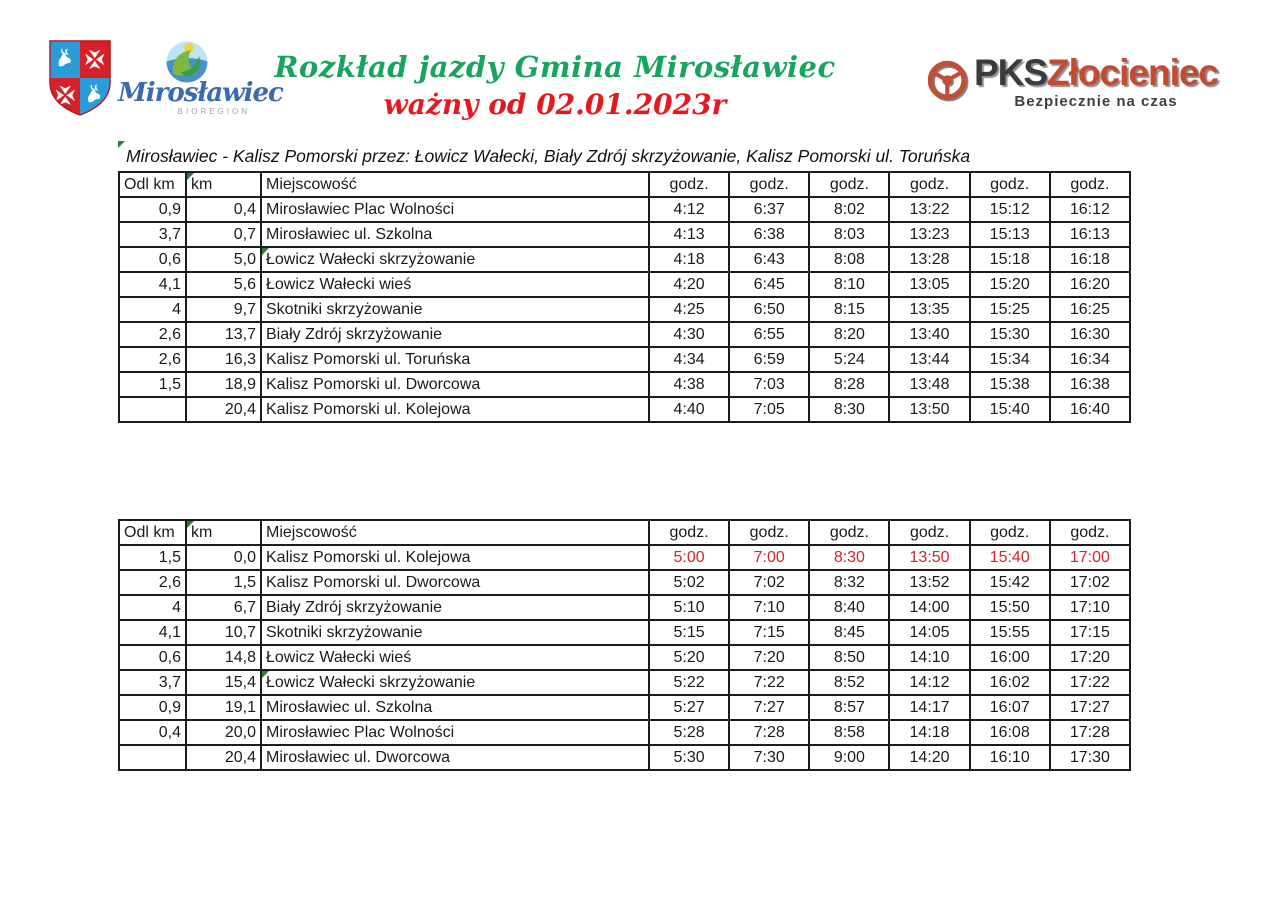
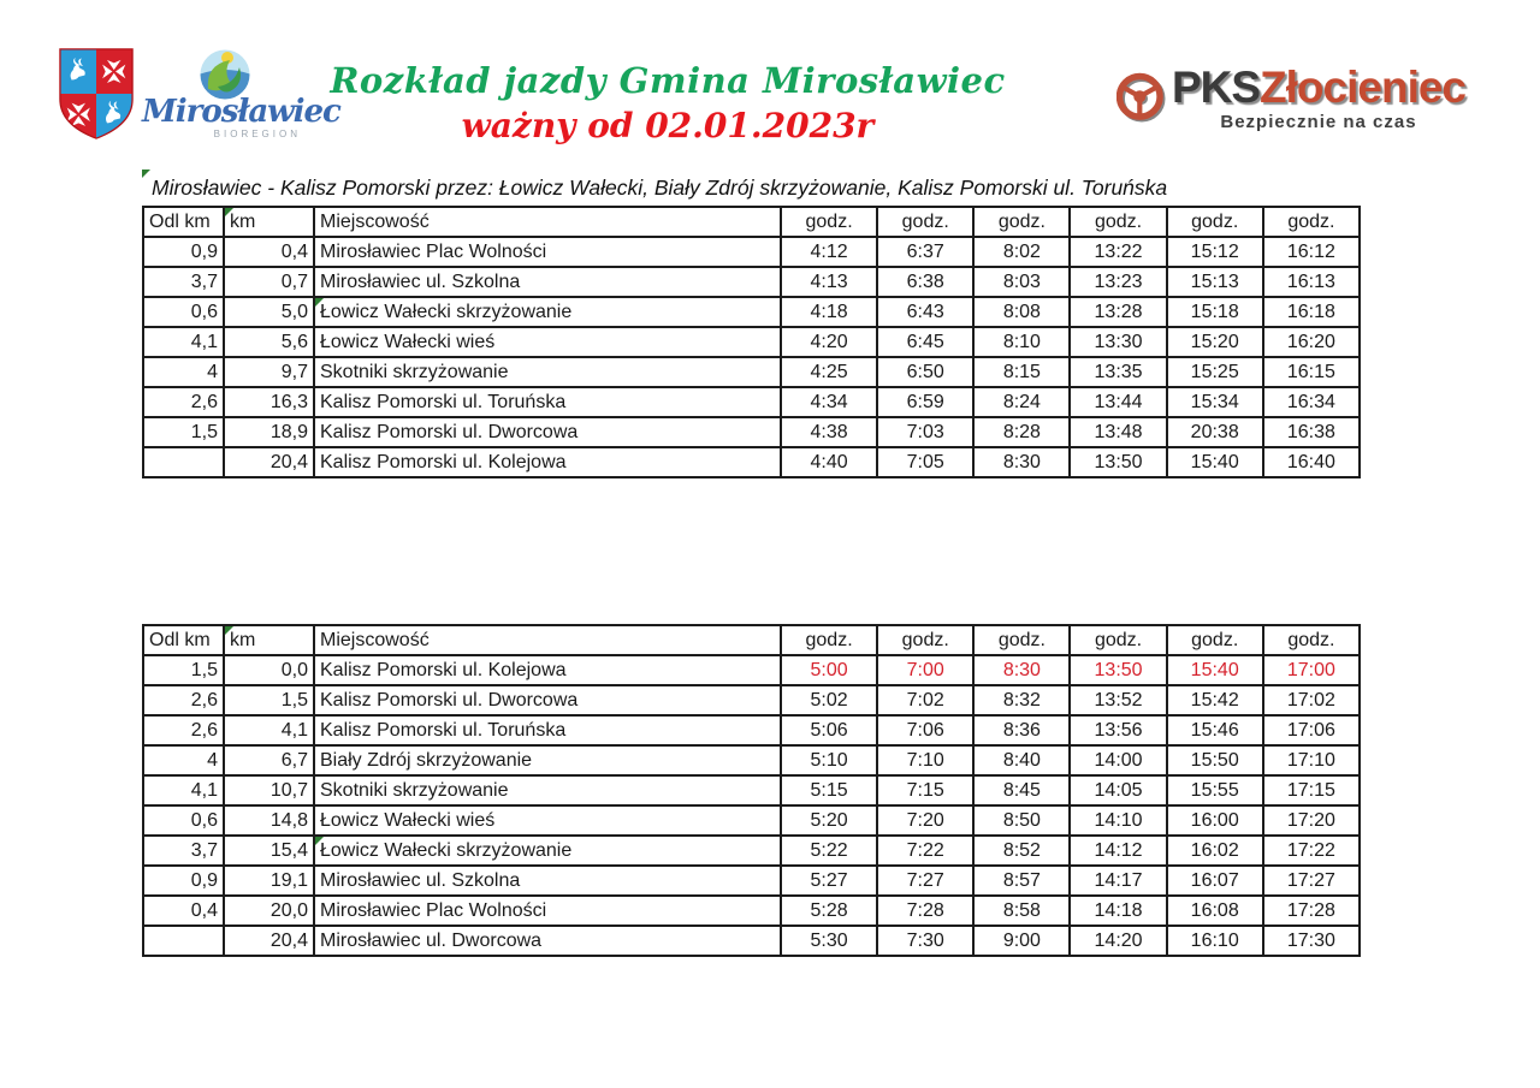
  Mirosławie
  BIOREGION
  Rozkład jazdy Gmina Mirosławiec
  ważny od 02.01.2023r
  PKSZłocieniec
  Bezpiecznie na czas
  Mirosławiec - Kalisz Pomorski przez: Łowicz Wałecki, Biały Zdrój skrzyżowanie, Kalisz Pomorski ul. Toruńska
  Odl km	km	Miejscowość	godz.	godz.	godz.	godz.	godz.	godz.
  0,9	0,4	Mirosławiec Plac Wolności	4:12	6:37	8:02	13:22	15:12	16:12
  3,7	0,7	Mirosławiec ul. Szkolna	4:13	6:38	8:03	13:23	15:13	16:13
  0,6	5,0	Łowicz Wałecki skrzyżowanie	4:18	6:43	8:08	13:28	15:18	16:18
- 4,1	5,6	Łowicz Wałecki wieś	4:20	6:45	8:10	13:05	15:20	16:20
+ 4,1	5,6	Łowicz Wałecki wieś	4:20	6:45	8:10	13:30	15:20	16:20
- 4	9,7	Skotniki skrzyżowanie	4:25	6:50	8:15	13:35	15:25	16:25
+ 4	9,7	Skotniki skrzyżowanie	4:25	6:50	8:15	13:35	15:25	16:15
- 2,6	13,7	Biały Zdrój skrzyżowanie	4:30	6:55	8:20	13:40	15:30	16:30
- 2,6	16,3	Kalisz Pomorski ul. Toruńska	4:34	6:59	5:24	13:44	15:34	16:34
+ 2,6	16,3	Kalisz Pomorski ul. Toruńska	4:34	6:59	8:24	13:44	15:34	16:34
- 1,5	18,9	Kalisz Pomorski ul. Dworcowa	4:38	7:03	8:28	13:48	15:38	16:38
+ 1,5	18,9	Kalisz Pomorski ul. Dworcowa	4:38	7:03	8:28	13:48	20:38	16:38
  	20,4	Kalisz Pomorski ul. Kolejowa	4:40	7:05	8:30	13:50	15:40	16:40
  Odl km	km	Miejscowość	godz.	godz.	godz.	godz.	godz.	godz.
  1,5	0,0	Kalisz Pomorski ul. Kolejowa	5:00	7:00	8:30	13:50	15:40	17:00
  2,6	1,5	Kalisz Pomorski ul. Dworcowa	5:02	7:02	8:32	13:52	15:42	17:02
+ 2,6	4,1	Kalisz Pomorski ul. Toruńska	5:06	7:06	8:36	13:56	15:46	17:06
  4	6,7	Biały Zdrój skrzyżowanie	5:10	7:10	8:40	14:00	15:50	17:10
  4,1	10,7	Skotniki skrzyżowanie	5:15	7:15	8:45	14:05	15:55	17:15
  0,6	14,8	Łowicz Wałecki wieś	5:20	7:20	8:50	14:10	16:00	17:20
  3,7	15,4	Łowicz Wałecki skrzyżowanie	5:22	7:22	8:52	14:12	16:02	17:22
  0,9	19,1	Mirosławiec ul. Szkolna	5:27	7:27	8:57	14:17	16:07	17:27
  0,4	20,0	Mirosławiec Plac Wolności	5:28	7:28	8:58	14:18	16:08	17:28
  	20,4	Mirosławiec ul. Dworcowa	5:30	7:30	9:00	14:20	16:10	17:30
